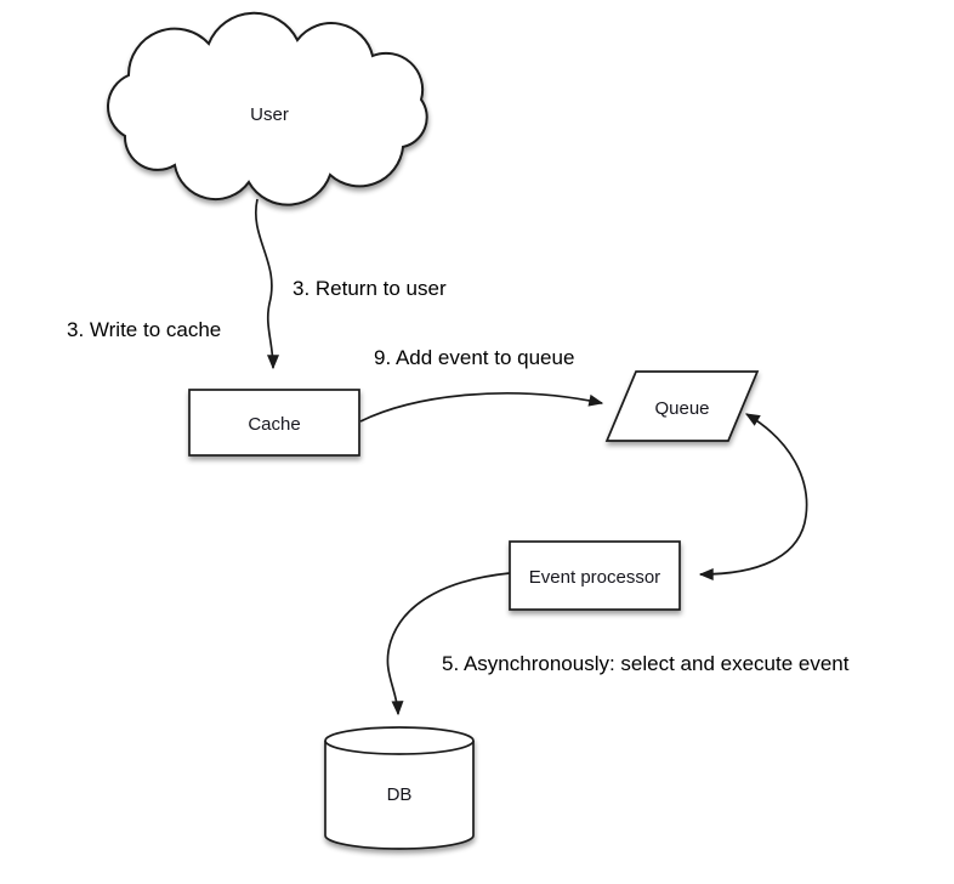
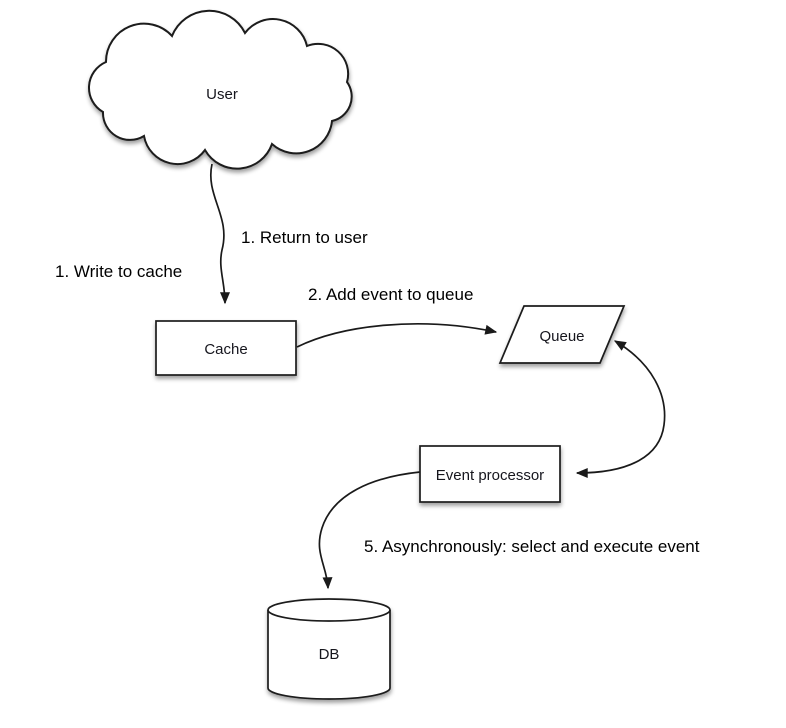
  User
  Cache
  Queue
  Event processor
  DB
- 3. Write to cache
+ 1. Write to cache
- 9. Add event to queue
+ 2. Add event to queue
- 3. Return to user
+ 1. Return to user
  5. Asynchronously: select and execute event
